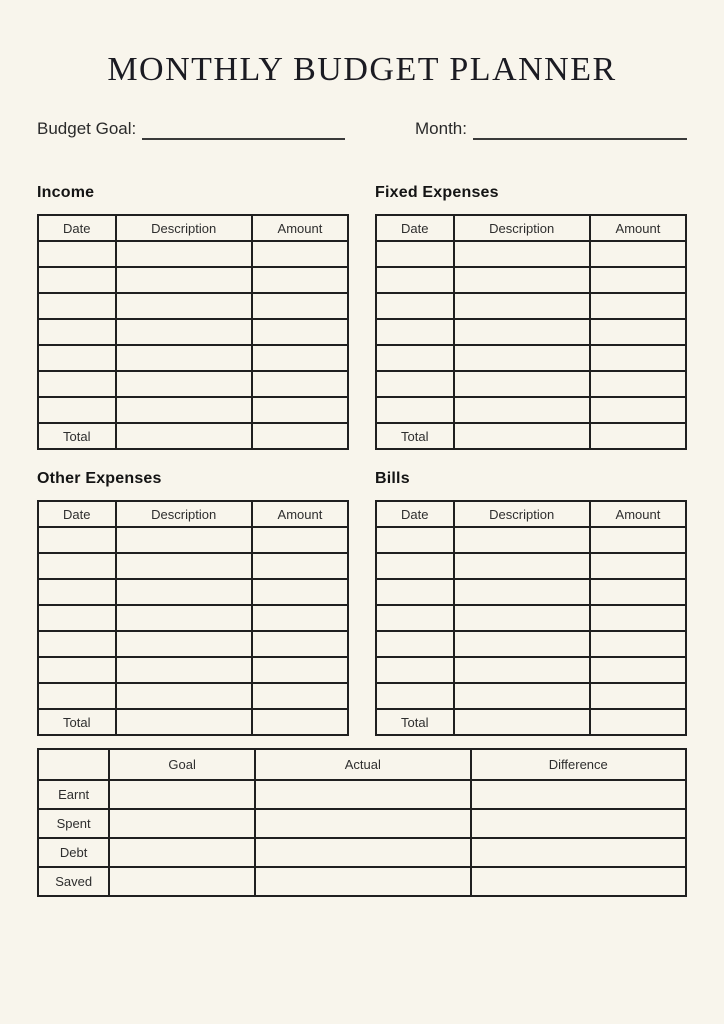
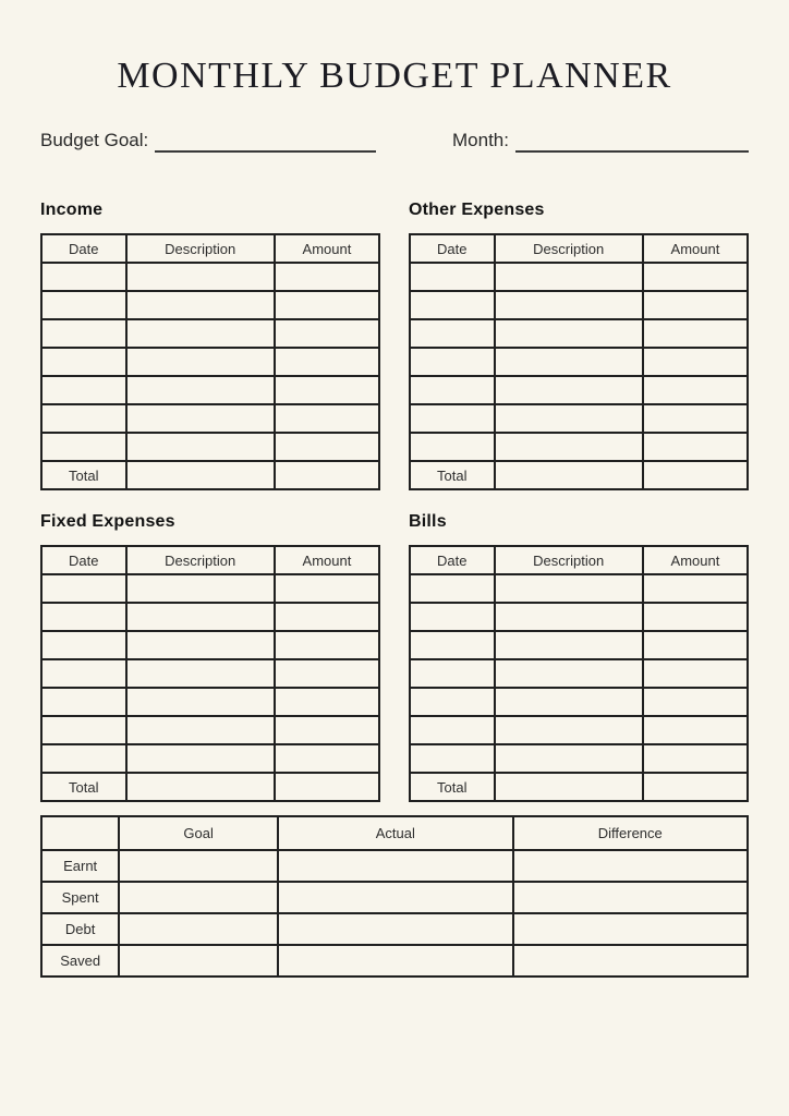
  MONTHLY BUDGET PLANNER
  Budget Goal:
  Month:
  Income
  Date	Description	Amount
  Total
- Fixed Expenses
+ Other Expenses
  Date	Description	Amount
  Total
- Other Expenses
+ Fixed Expenses
  Date	Description	Amount
  Total
  Bills
  Date	Description	Amount
  Total
  	Goal	Actual	Difference
  Earnt
  Spent
  Debt
  Saved
